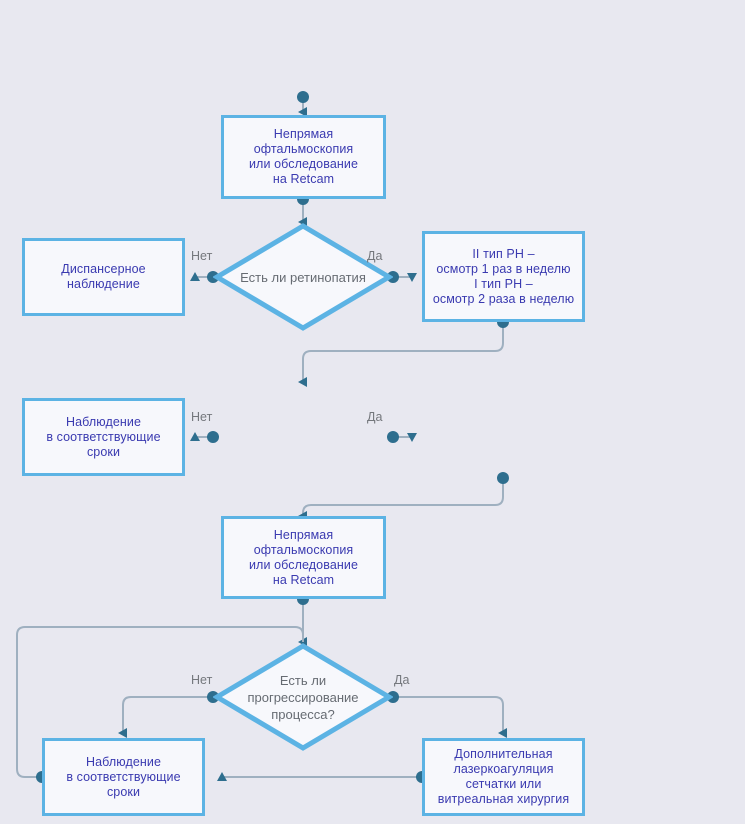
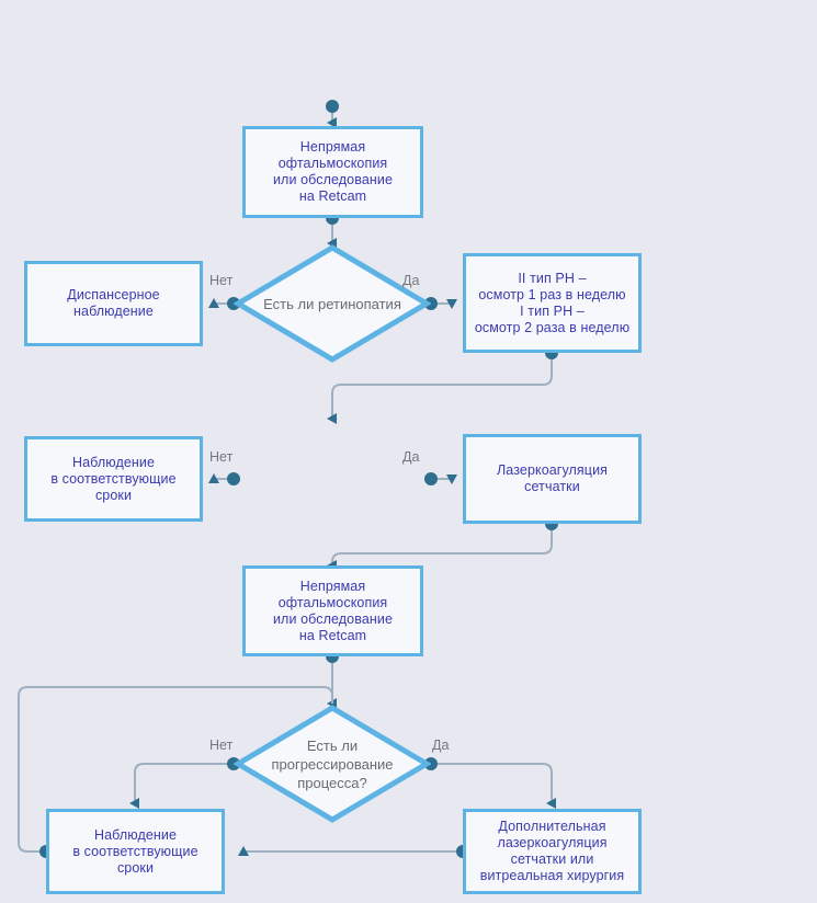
  Непрямая
  офтальмоскопия
  или обследование
  на Retcam
  Диспансерное
  наблюдение
  II тип РН –
  осмотр 1 раз в неделю
  I тип РН –
  осмотр 2 раза в неделю
  Наблюдение
  в соответствующие
  сроки
+ Лазеркоагуляция
+ сетчатки
  Непрямая
  офтальмоскопия
  или обследование
  на Retcam
  Наблюдение
  в соответствующие
  сроки
  Дополнительная
  лазеркоагуляция
  сетчатки или
  витреальная хирургия
  Есть ли ретинопатия
  Есть ли
  прогрессирование
  процесса?
  Нет
  Да
  Нет
  Да
  Нет
  Да
